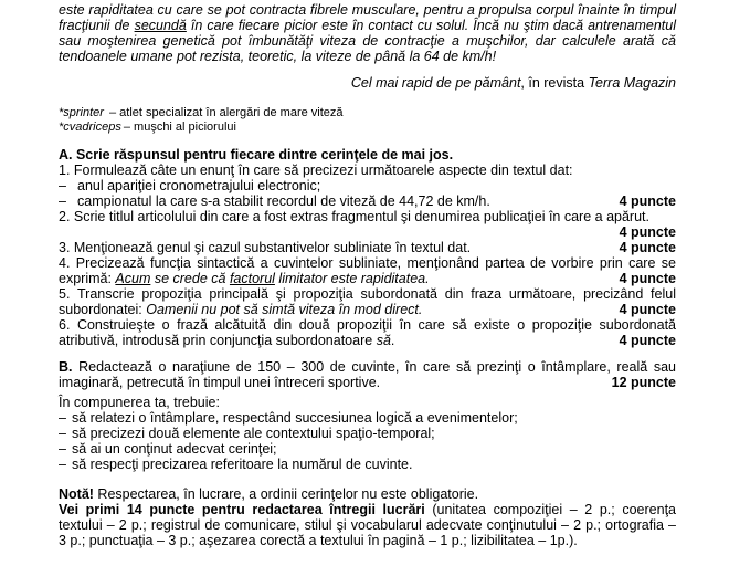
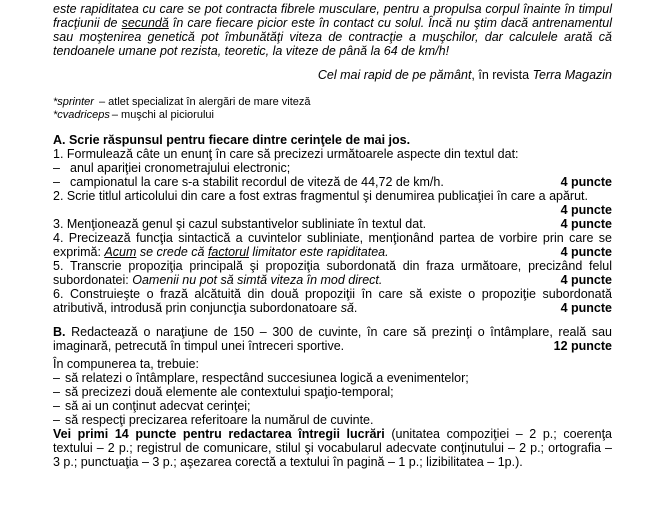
  este rapiditatea cu care se pot contracta fibrele musculare, pentru a propulsa corpul înainte în timpul fracţiunii de secundă în care fiecare picior este în contact cu solul. Încă nu ştim dacă antrenamentul sau moştenirea genetică pot îmbunătăţi viteza de contracţie a muşchilor, dar calculele arată că tendoanele umane pot rezista, teoretic, la viteze de până la 64 de km/h!
  Cel mai rapid de pe pământ, în revista Terra Magazin
  *sprinter – atlet specializat în alergări de mare viteză
  *cvadriceps – muşchi al piciorului
  A. Scrie răspunsul pentru fiecare dintre cerinţele de mai jos.
  1. Formulează câte un enunţ în care să precizezi următoarele aspecte din textul dat:
  –
  anul apariţiei cronometrajului electronic;
  –
  campionatul la care s-a stabilit recordul de viteză de 44,72 de km/h.
  4 puncte
  2. Scrie titlul articolului din care a fost extras fragmentul şi denumirea publicaţiei în care a apărut.
  4 puncte
  3. Menţionează genul şi cazul substantivelor subliniate în textul dat.
  4 puncte
  4. Precizează funcţia sintactică a cuvintelor subliniate, menţionând partea de vorbire prin care se exprimă: Acum se crede că factorul limitator este rapiditatea.
  4 puncte
  5. Transcrie propoziţia principală şi propoziţia subordonată din fraza următoare, precizând felul subordonatei: Oamenii nu pot să simtă viteza în mod direct.
  4 puncte
  6. Construieşte o frază alcătuită din două propoziţii în care să existe o propoziţie subordonată atributivă, introdusă prin conjuncţia subordonatoare să.
  4 puncte
  B. Redactează o naraţiune de 150 – 300 de cuvinte, în care să prezinţi o întâmplare, reală sau imaginară, petrecută în timpul unei întreceri sportive.
  12 puncte
  În compunerea ta, trebuie:
  –
  să relatezi o întâmplare, respectând succesiunea logică a evenimentelor;
  –
  să precizezi două elemente ale contextului spaţio-temporal;
  –
  să ai un conţinut adecvat cerinţei;
  –
  să respecţi precizarea referitoare la numărul de cuvinte.
- Notă! Respectarea, în lucrare, a ordinii cerinţelor nu este obligatorie.
  Vei primi 14 puncte pentru redactarea întregii lucrări (unitatea compoziţiei – 2 p.; coerenţa textului – 2 p.; registrul de comunicare, stilul şi vocabularul adecvate conţinutului – 2 p.; ortografia – 3 p.; punctuaţia – 3 p.; aşezarea corectă a textului în pagină – 1 p.; lizibilitatea – 1p.).
